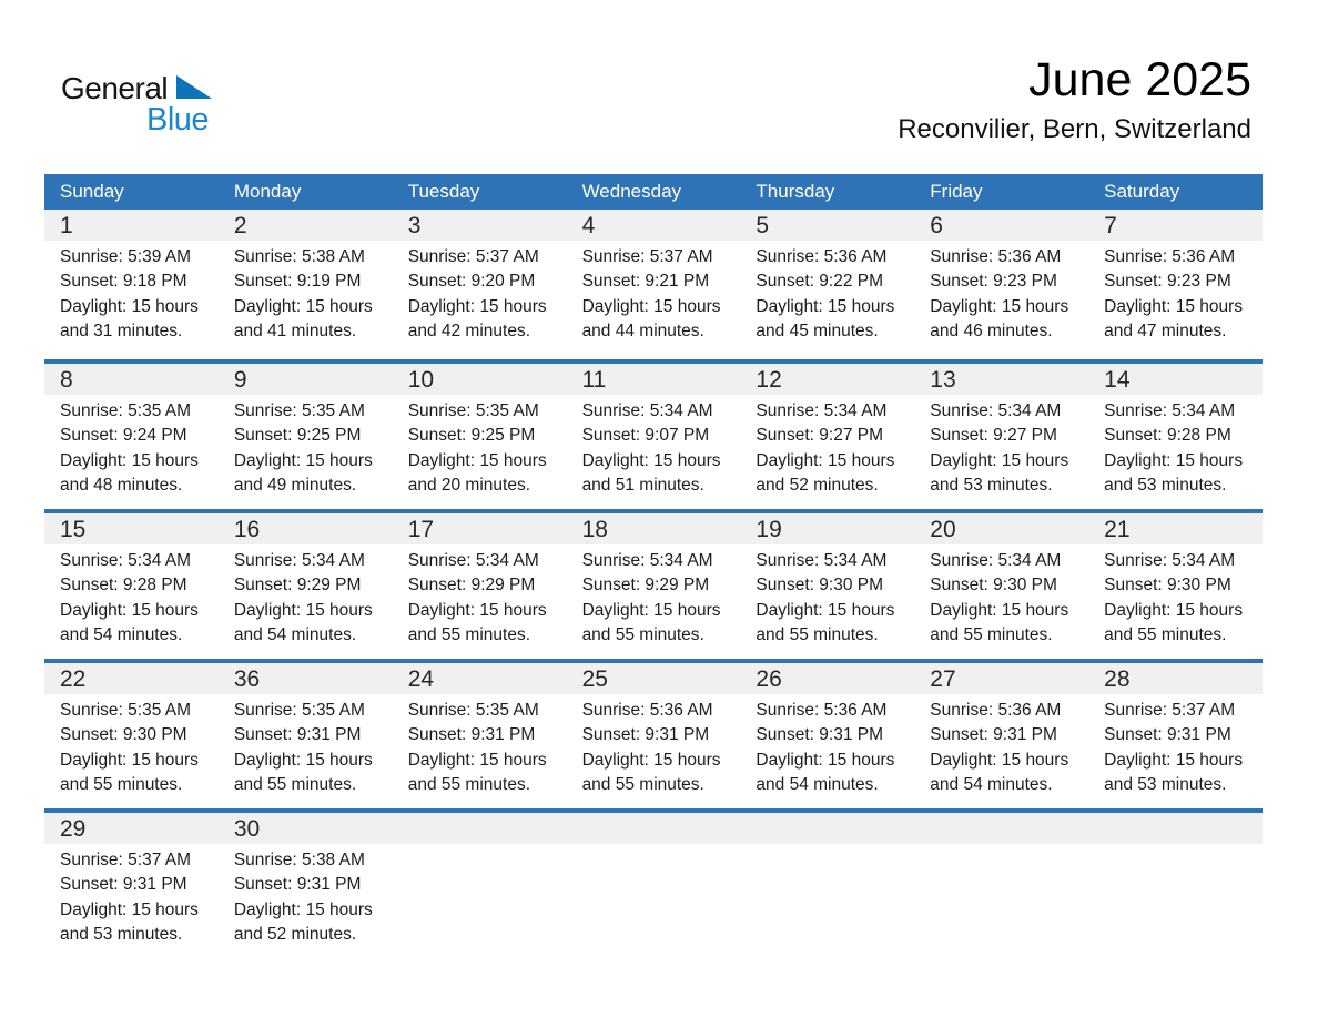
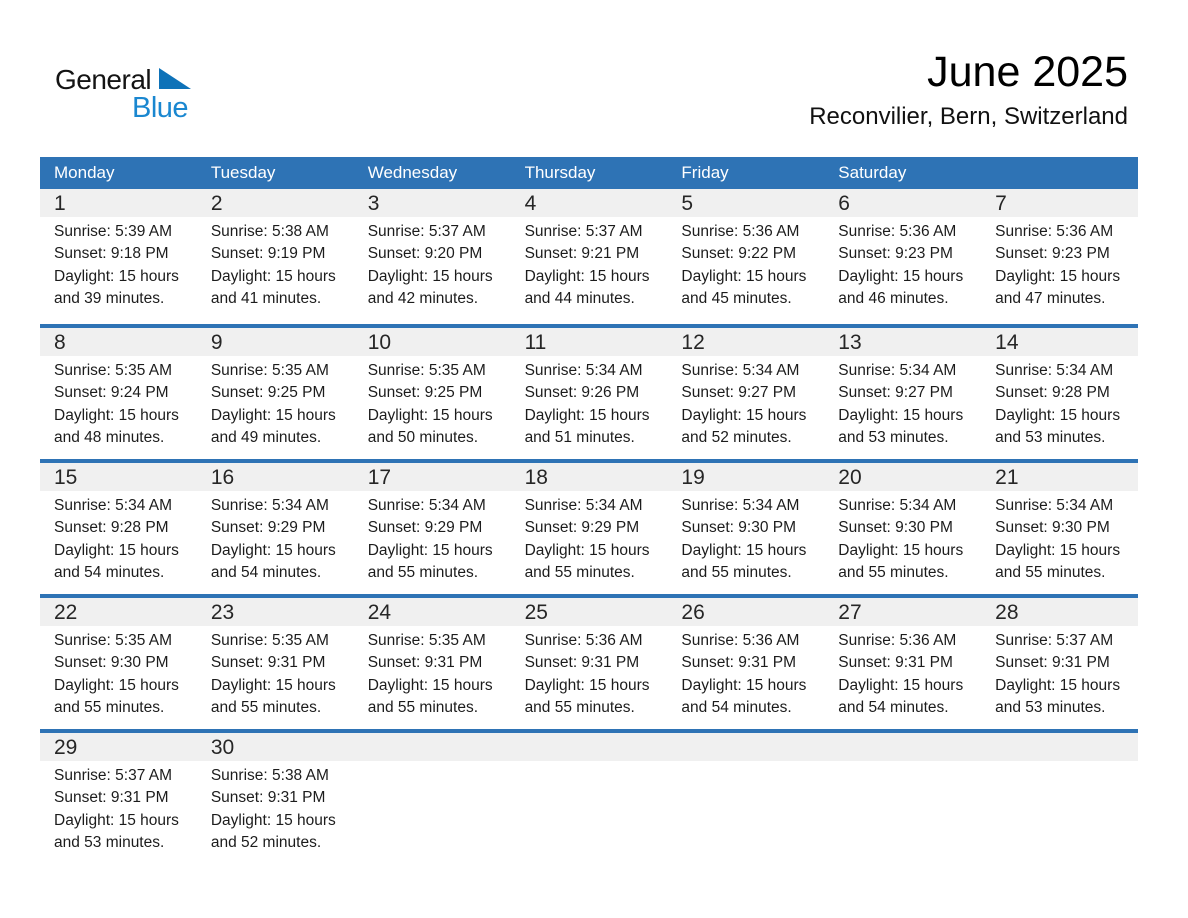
  General
  Blue
  June 2025
  Reconvilier, Bern, Switzerland
- Sunday
  Monday
  Tuesday
  Wednesday
  Thursday
  Friday
  Saturday
  1
  Sunrise: 5:39 AM
  Sunset: 9:18 PM
  Daylight: 15 hours
- and 31 minutes.
+ and 39 minutes.
  2
  Sunrise: 5:38 AM
  Sunset: 9:19 PM
  Daylight: 15 hours
  and 41 minutes.
  3
  Sunrise: 5:37 AM
  Sunset: 9:20 PM
  Daylight: 15 hours
  and 42 minutes.
  4
  Sunrise: 5:37 AM
  Sunset: 9:21 PM
  Daylight: 15 hours
  and 44 minutes.
  5
  Sunrise: 5:36 AM
  Sunset: 9:22 PM
  Daylight: 15 hours
  and 45 minutes.
  6
  Sunrise: 5:36 AM
  Sunset: 9:23 PM
  Daylight: 15 hours
  and 46 minutes.
  7
  Sunrise: 5:36 AM
  Sunset: 9:23 PM
  Daylight: 15 hours
  and 47 minutes.
  8
  Sunrise: 5:35 AM
  Sunset: 9:24 PM
  Daylight: 15 hours
  and 48 minutes.
  9
  Sunrise: 5:35 AM
  Sunset: 9:25 PM
  Daylight: 15 hours
  and 49 minutes.
  10
  Sunrise: 5:35 AM
  Sunset: 9:25 PM
  Daylight: 15 hours
- and 20 minutes.
+ and 50 minutes.
  11
  Sunrise: 5:34 AM
- Sunset: 9:07 PM
+ Sunset: 9:26 PM
  Daylight: 15 hours
  and 51 minutes.
  12
  Sunrise: 5:34 AM
  Sunset: 9:27 PM
  Daylight: 15 hours
  and 52 minutes.
  13
  Sunrise: 5:34 AM
  Sunset: 9:27 PM
  Daylight: 15 hours
  and 53 minutes.
  14
  Sunrise: 5:34 AM
  Sunset: 9:28 PM
  Daylight: 15 hours
  and 53 minutes.
  15
  Sunrise: 5:34 AM
  Sunset: 9:28 PM
  Daylight: 15 hours
  and 54 minutes.
  16
  Sunrise: 5:34 AM
  Sunset: 9:29 PM
  Daylight: 15 hours
  and 54 minutes.
  17
  Sunrise: 5:34 AM
  Sunset: 9:29 PM
  Daylight: 15 hours
  and 55 minutes.
  18
  Sunrise: 5:34 AM
  Sunset: 9:29 PM
  Daylight: 15 hours
  and 55 minutes.
  19
  Sunrise: 5:34 AM
  Sunset: 9:30 PM
  Daylight: 15 hours
  and 55 minutes.
  20
  Sunrise: 5:34 AM
  Sunset: 9:30 PM
  Daylight: 15 hours
  and 55 minutes.
  21
  Sunrise: 5:34 AM
  Sunset: 9:30 PM
  Daylight: 15 hours
  and 55 minutes.
  22
  Sunrise: 5:35 AM
  Sunset: 9:30 PM
  Daylight: 15 hours
  and 55 minutes.
- 36
+ 23
  Sunrise: 5:35 AM
  Sunset: 9:31 PM
  Daylight: 15 hours
  and 55 minutes.
  24
  Sunrise: 5:35 AM
  Sunset: 9:31 PM
  Daylight: 15 hours
  and 55 minutes.
  25
  Sunrise: 5:36 AM
  Sunset: 9:31 PM
  Daylight: 15 hours
  and 55 minutes.
  26
  Sunrise: 5:36 AM
  Sunset: 9:31 PM
  Daylight: 15 hours
  and 54 minutes.
  27
  Sunrise: 5:36 AM
  Sunset: 9:31 PM
  Daylight: 15 hours
  and 54 minutes.
  28
  Sunrise: 5:37 AM
  Sunset: 9:31 PM
  Daylight: 15 hours
  and 53 minutes.
  29
  Sunrise: 5:37 AM
  Sunset: 9:31 PM
  Daylight: 15 hours
  and 53 minutes.
  30
  Sunrise: 5:38 AM
  Sunset: 9:31 PM
  Daylight: 15 hours
  and 52 minutes.
